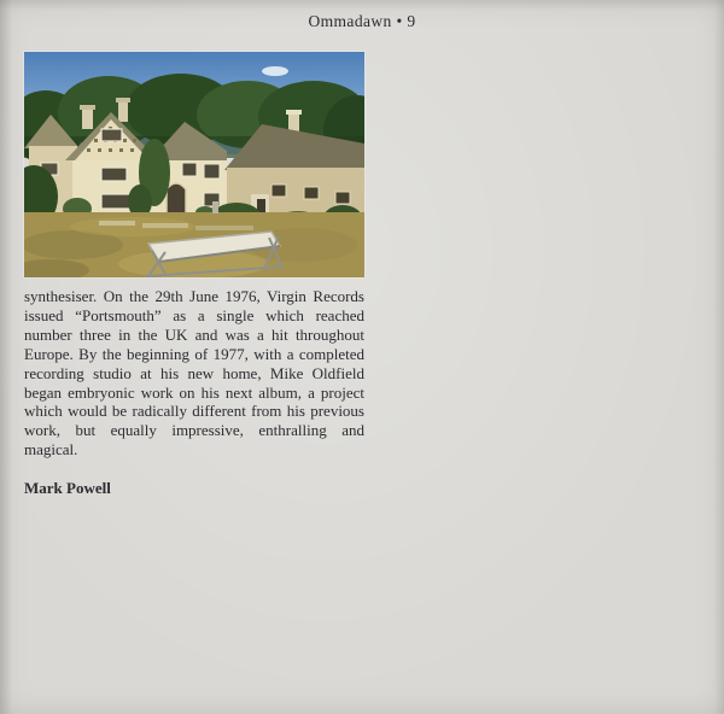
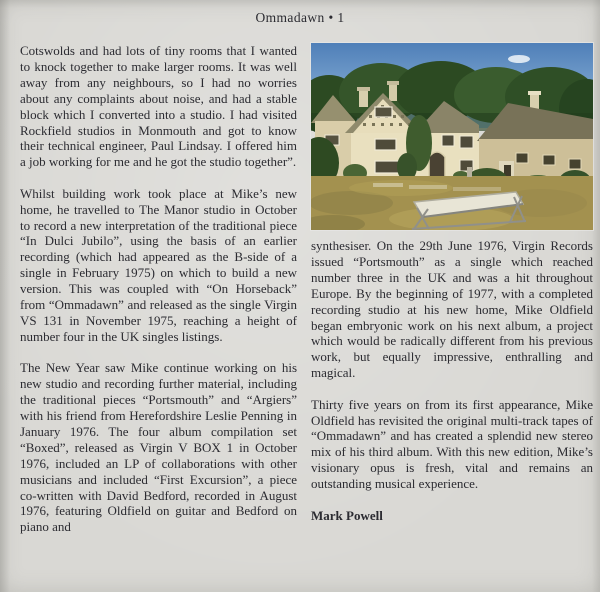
- Ommadawn • 9
+ Ommadawn • 1
+ Cotswolds and had lots of tiny rooms that I wanted to knock together to make larger rooms. It was well away from any neighbours, so I had no worries about any complaints about noise, and had a stable block which I converted into a studio. I had visited Rockfield studios in Monmouth and got to know their technical engineer, Paul Lindsay. I offered him a job working for me and he got the studio together”.
+ Whilst building work took place at Mike’s new home, he travelled to The Manor studio in October to record a new interpretation of the traditional piece “In Dulci Jubilo”, using the basis of an earlier recording (which had appeared as the B-side of a single in February 1975) on which to build a new version. This was coupled with “On Horseback” from “Ommadawn” and released as the single Virgin VS 131 in November 1975, reaching a height of number four in the UK singles listings.
+ The New Year saw Mike continue working on his new studio and recording further material, including the traditional pieces “Portsmouth” and “Argiers” with his friend from Herefordshire Leslie Penning in January 1976. The four album compilation set “Boxed”, released as Virgin V BOX 1 in October 1976, included an LP of collaborations with other musicians and included “First Excursion”, a piece co-written with David Bedford, recorded in August 1976, featuring Oldfield on guitar and Bedford on piano and
  synthesiser. On the 29th June 1976, Virgin Records issued “Portsmouth” as a single which reached number three in the UK and was a hit throughout Europe. By the beginning of 1977, with a completed recording studio at his new home, Mike Oldfield began embryonic work on his next album, a project which would be radically different from his previous work, but equally impressive, enthralling and magical.
+ Thirty five years on from its first appearance, Mike Oldfield has revisited the original multi-track tapes of “Ommadawn” and has created a splendid new stereo mix of his third album. With this new edition, Mike’s visionary opus is fresh, vital and remains an outstanding musical experience.
  Mark Powell
